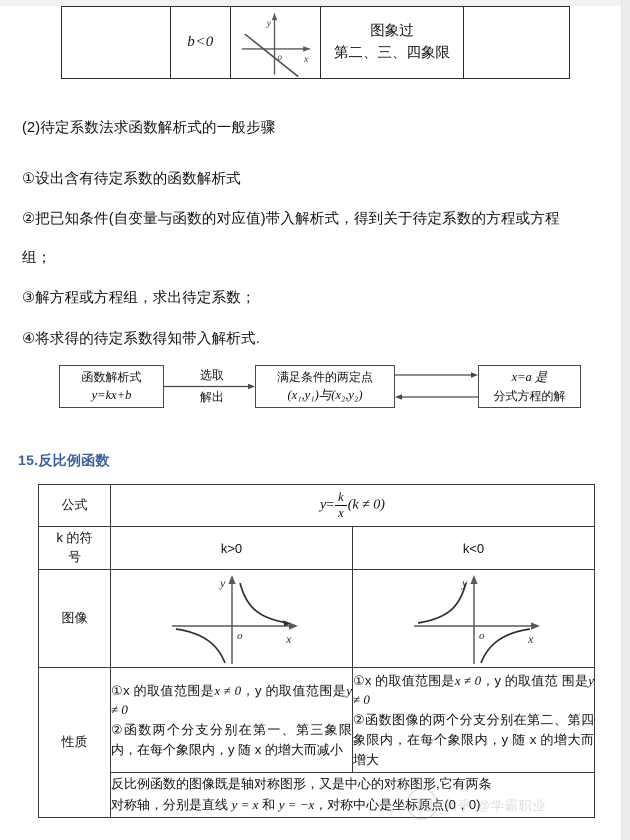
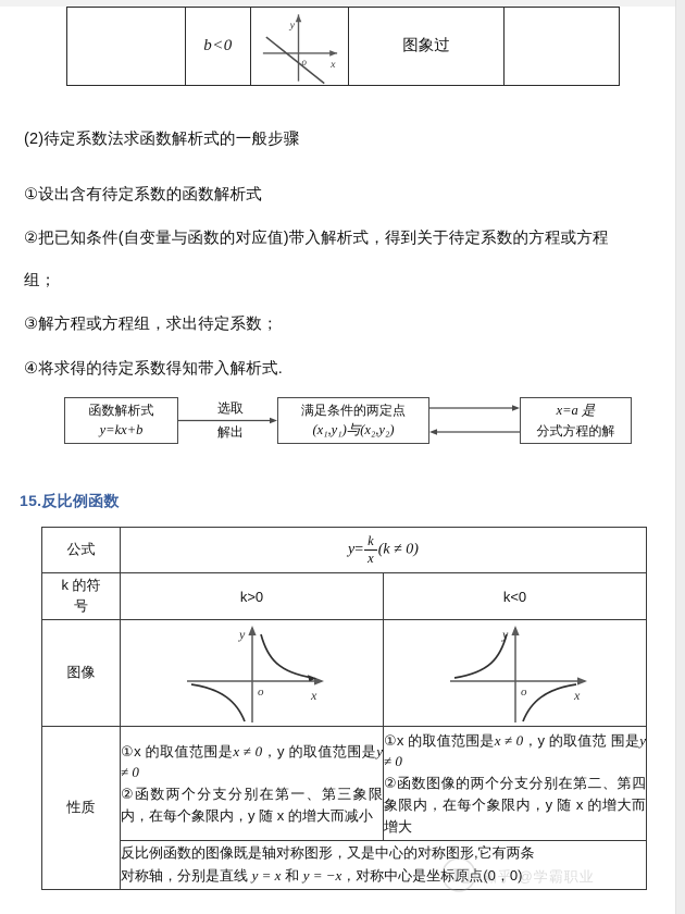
  b<0
  y
  x
  o
  图象过
- 第二、三、四象限
  (2)待定系数法求函数解析式的一般步骤
  ①设出含有待定系数的函数解析式
  ②把已知条件(自变量与函数的对应值)带入解析式，得到关于待定系数的方程或方程
  组；
  ③解方程或方程组，求出待定系数；
  ④将求得的待定系数得知带入解析式.
  函数解析式
  y=kx+b
  选取
  解出
  满足条件的两定点
  (x₁,y₁)与(x₂,y₂)
  x=a 是
  分式方程的解
  15.反比例函数
  公式	y=kx(k ≠ 0)
  k 的符 号	k>0	k<0
  图像	y x o	y x o
  性质	①x 的取值范围是x ≠ 0，y 的取值范围是y ≠ 0 ②函数两个分支分别在第一、第三象限内，在每个象限内，y 随 x 的增大而减小	①x 的取值范围是x ≠ 0，y 的取值范 围是y ≠ 0 ②函数图像的两个分支分别在第二、第四象限内，在每个象限内，y 随 x 的增大而增大
  反比例函数的图像既是轴对称图形，又是中心的对称图形,它有两条 对称轴，分别是直线 y = x 和 y = −x，对称中心是坐标原点(0，0)
  知乎 @学霸职业
